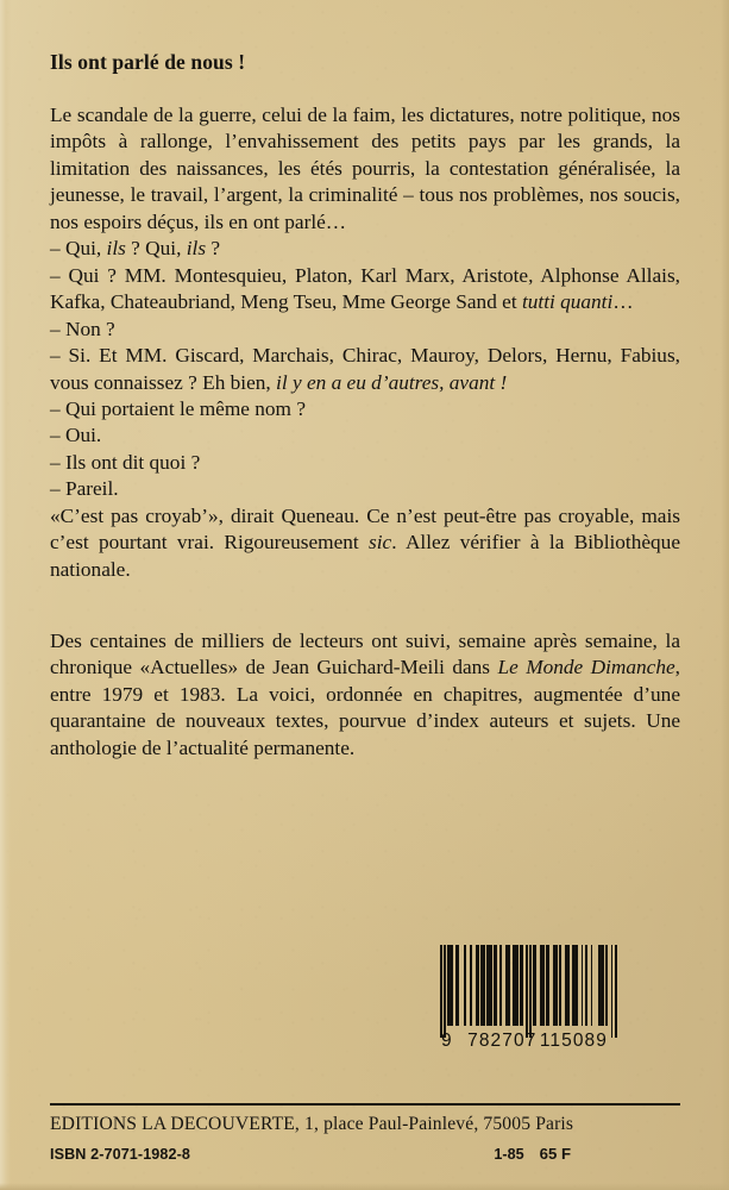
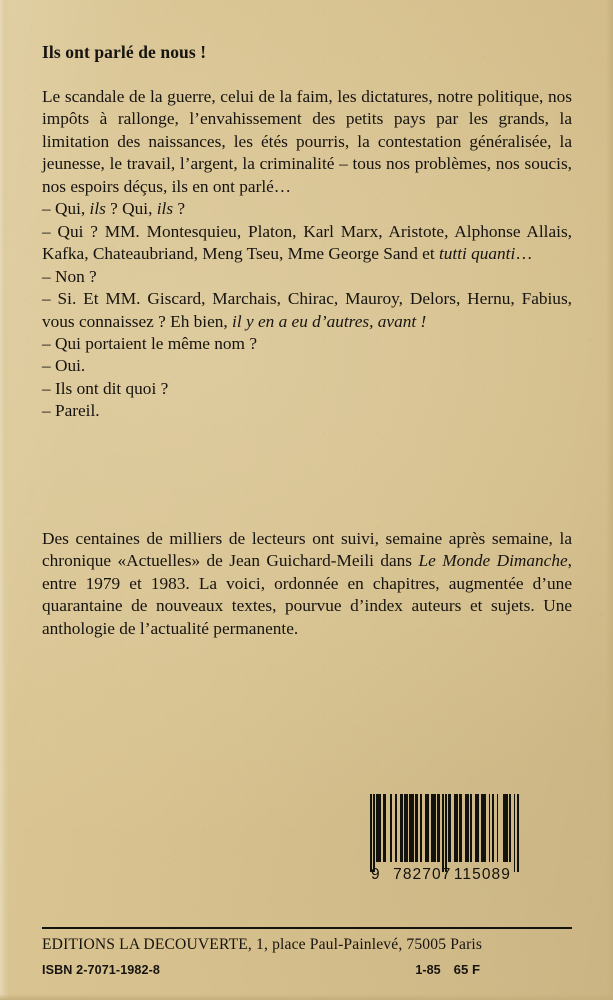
  Ils ont parlé de nous !
  Le scandale de la guerre, celui de la faim, les dictatures, notre politique, nos impôts à rallonge, l’envahissement des petits pays par les grands, la limitation des naissances, les étés pourris, la contestation généralisée, la jeunesse, le travail, l’argent, la criminalité – tous nos problèmes, nos soucis, nos espoirs déçus, ils en ont parlé…
  – Qui, ils ? Qui, ils ?
  – Qui ? MM. Montesquieu, Platon, Karl Marx, Aristote, Alphonse Allais, Kafka, Chateaubriand, Meng Tseu, Mme George Sand et tutti quanti…
  – Non ?
  – Si. Et MM. Giscard, Marchais, Chirac, Mauroy, Delors, Hernu, Fabius, vous connaissez ? Eh bien, il y en a eu d’autres, avant !
  – Qui portaient le même nom ?
  – Oui.
  – Ils ont dit quoi ?
  – Pareil.
- «C’est pas croyab’», dirait Queneau. Ce n’est peut-être pas croyable, mais c’est pourtant vrai. Rigoureusement sic. Allez vérifier à la Bibliothèque nationale.
  Des centaines de milliers de lecteurs ont suivi, semaine après semaine, la chronique «Actuelles» de Jean Guichard-Meili dans Le Monde Dimanche, entre 1979 et 1983. La voici, ordonnée en chapitres, augmentée d’une quarantaine de nouveaux textes, pourvue d’index auteurs et sujets. Une anthologie de l’actualité permanente.
  9
  782707
  115089
  EDITIONS LA DECOUVERTE, 1, place Paul-Painlevé, 75005 Paris
  ISBN 2-7071-1982-8
  1-85
  65 F
